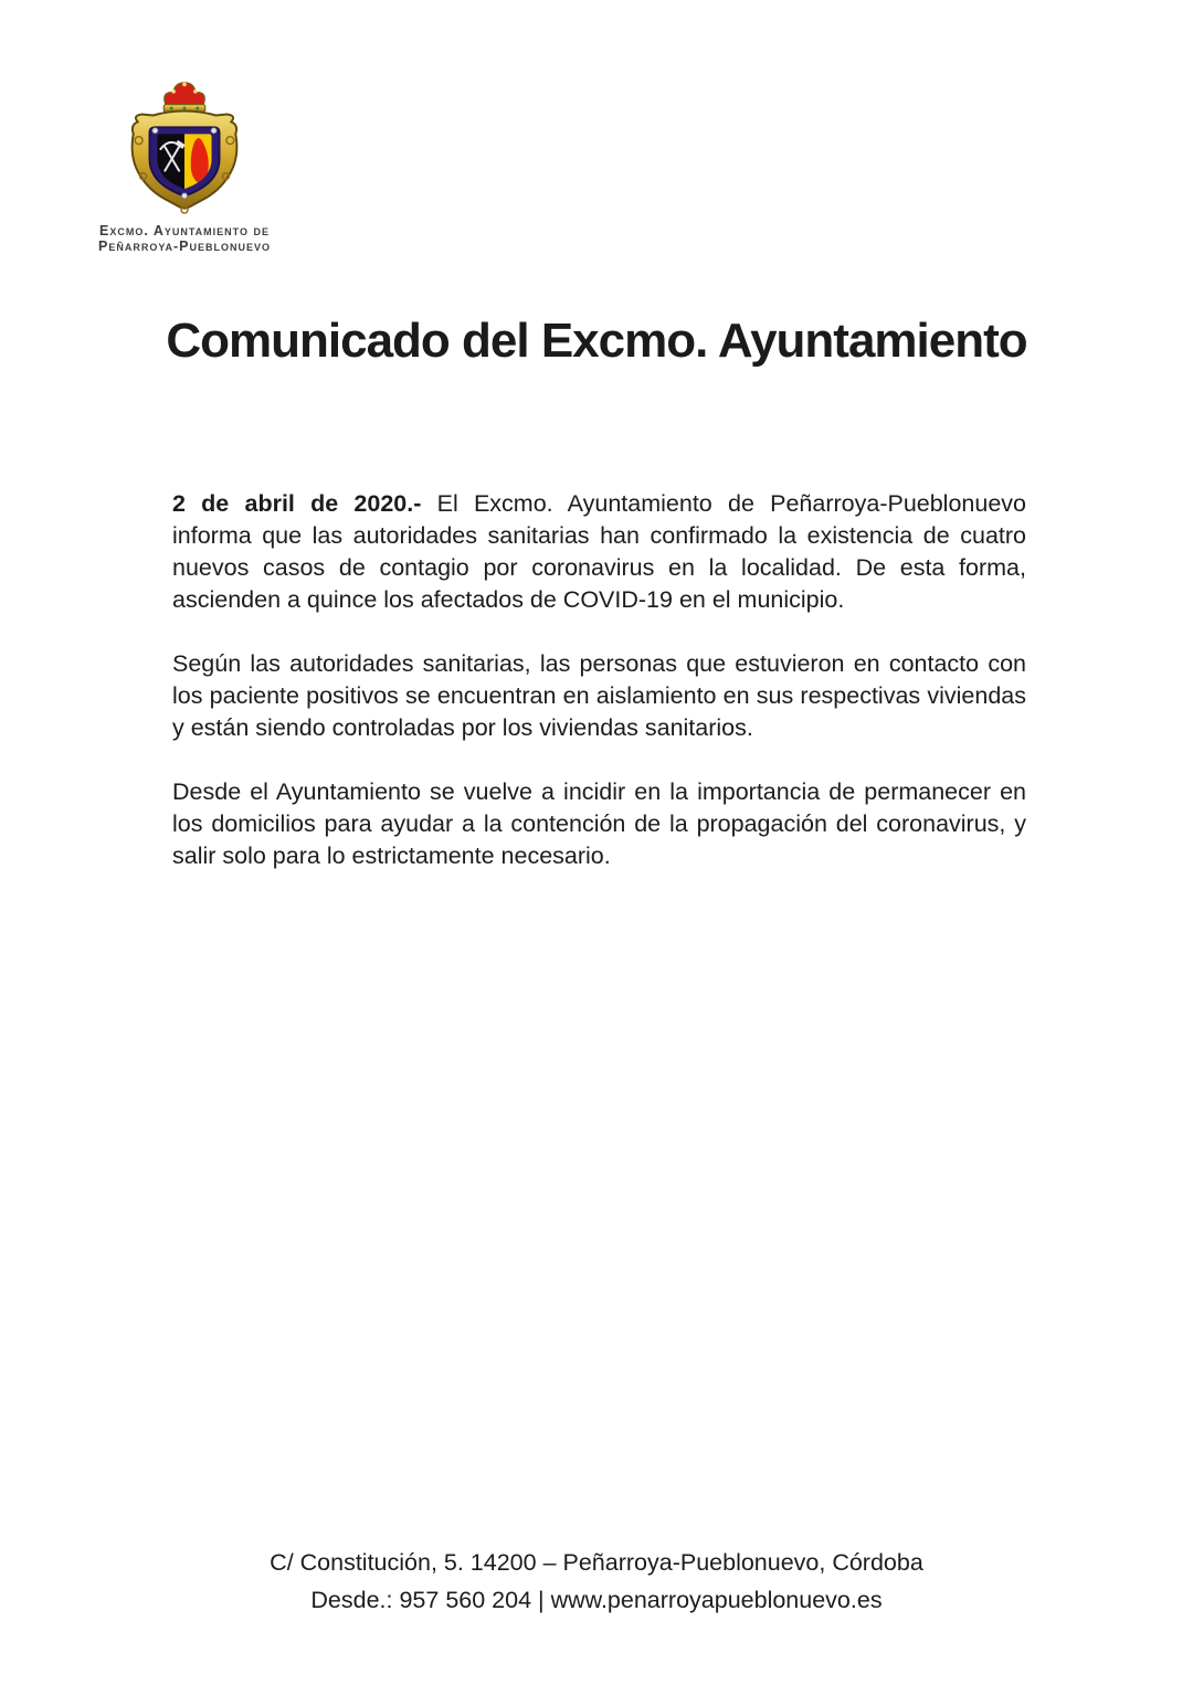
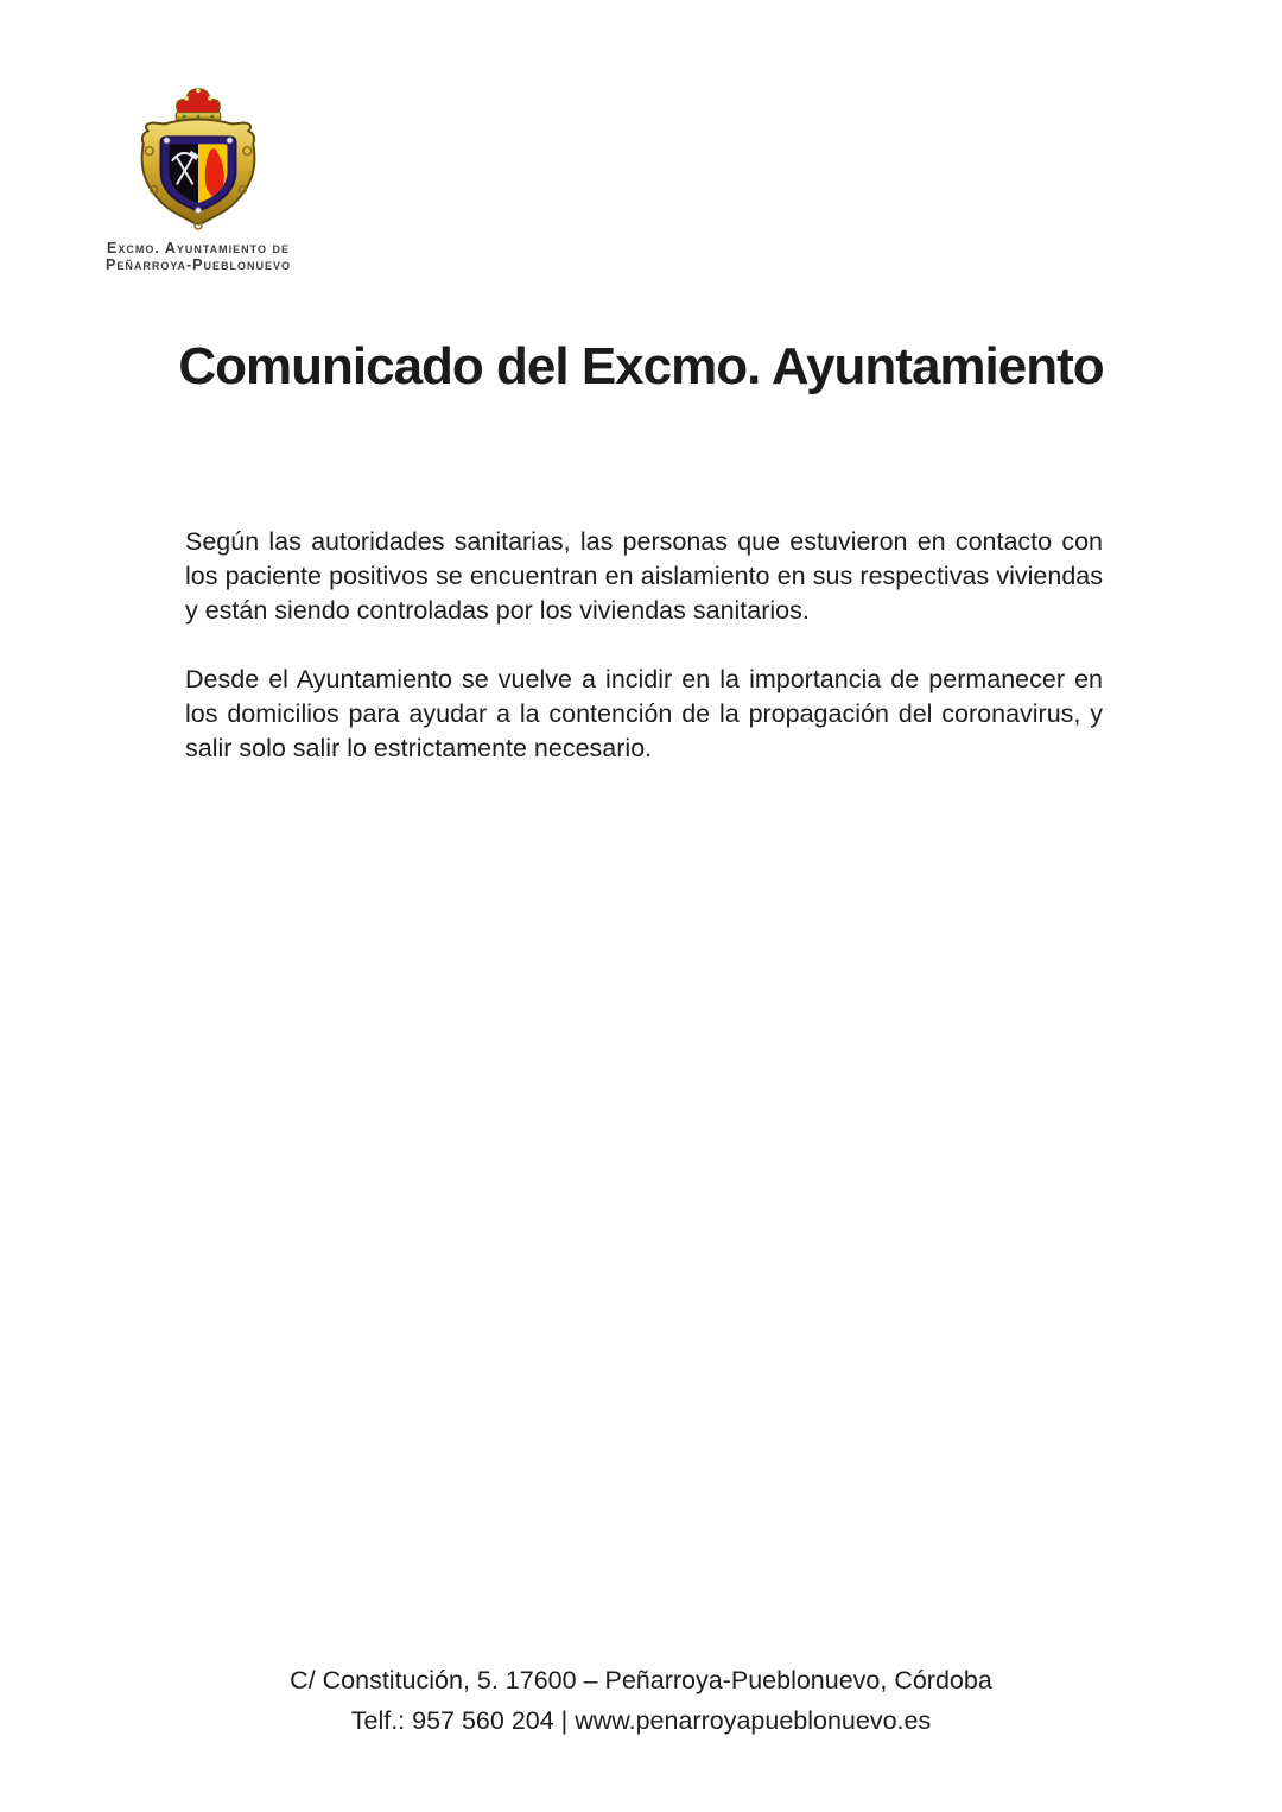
  Excmo. Ayuntamiento de
  Peñarroya-Pueblonuevo
  Comunicado del Excmo. Ayuntamiento
- 2 de abril de 2020.- El Excmo. Ayuntamiento de Peñarroya-Pueblonuevo informa que las autoridades sanitarias han confirmado la existencia de cuatro nuevos casos de contagio por coronavirus en la localidad. De esta forma, ascienden a quince los afectados de COVID-19 en el municipio.
  Según las autoridades sanitarias, las personas que estuvieron en contacto con los paciente positivos se encuentran en aislamiento en sus respectivas viviendas y están siendo controladas por los viviendas sanitarios.
- Desde el Ayuntamiento se vuelve a incidir en la importancia de permanecer en los domicilios para ayudar a la contención de la propagación del coronavirus, y salir solo para lo estrictamente necesario.
+ Desde el Ayuntamiento se vuelve a incidir en la importancia de permanecer en los domicilios para ayudar a la contención de la propagación del coronavirus, y salir solo salir lo estrictamente necesario.
- C/ Constitución, 5. 14200 – Peñarroya-Pueblonuevo, Córdoba
+ C/ Constitución, 5. 17600 – Peñarroya-Pueblonuevo, Córdoba
- Desde.: 957 560 204 | www.penarroyapueblonuevo.es
+ Telf.: 957 560 204 | www.penarroyapueblonuevo.es
